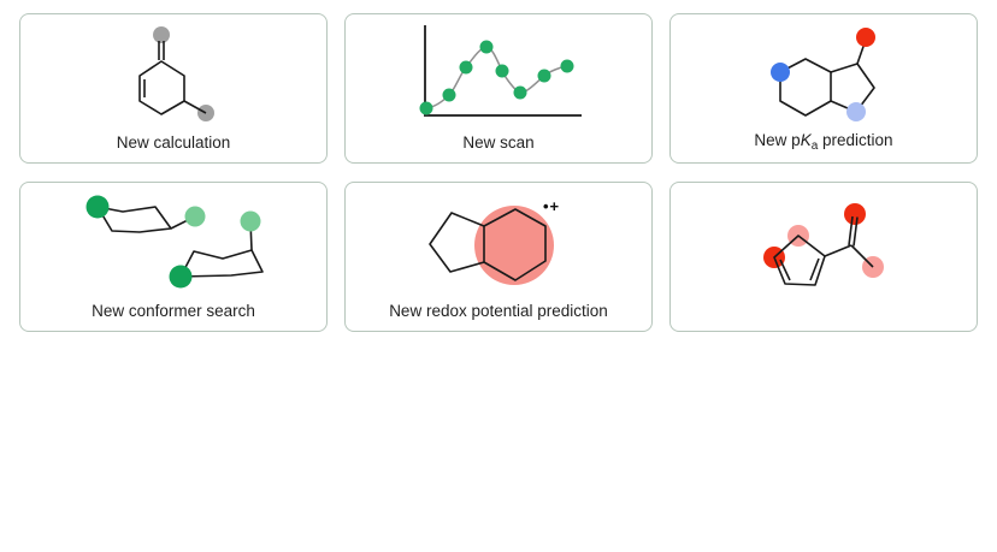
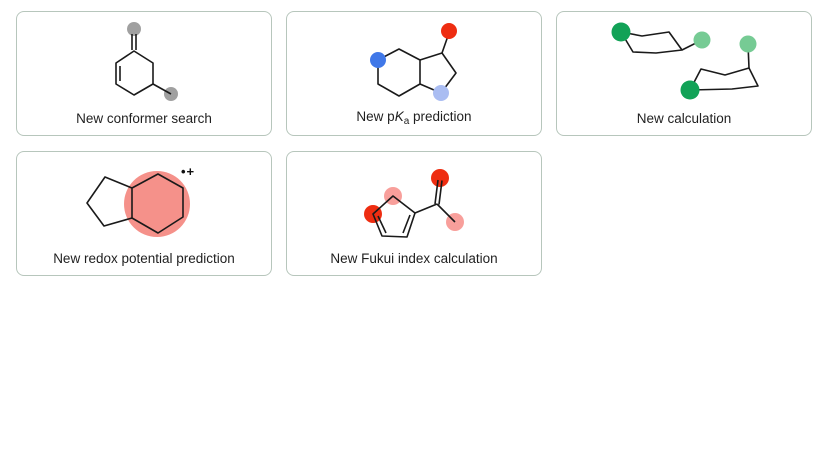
- New calculation
+ New conformer search
- New scan
  New pKa prediction
- New conformer search
+ New calculation
  •+
  New redox potential prediction
+ New Fukui index calculation
